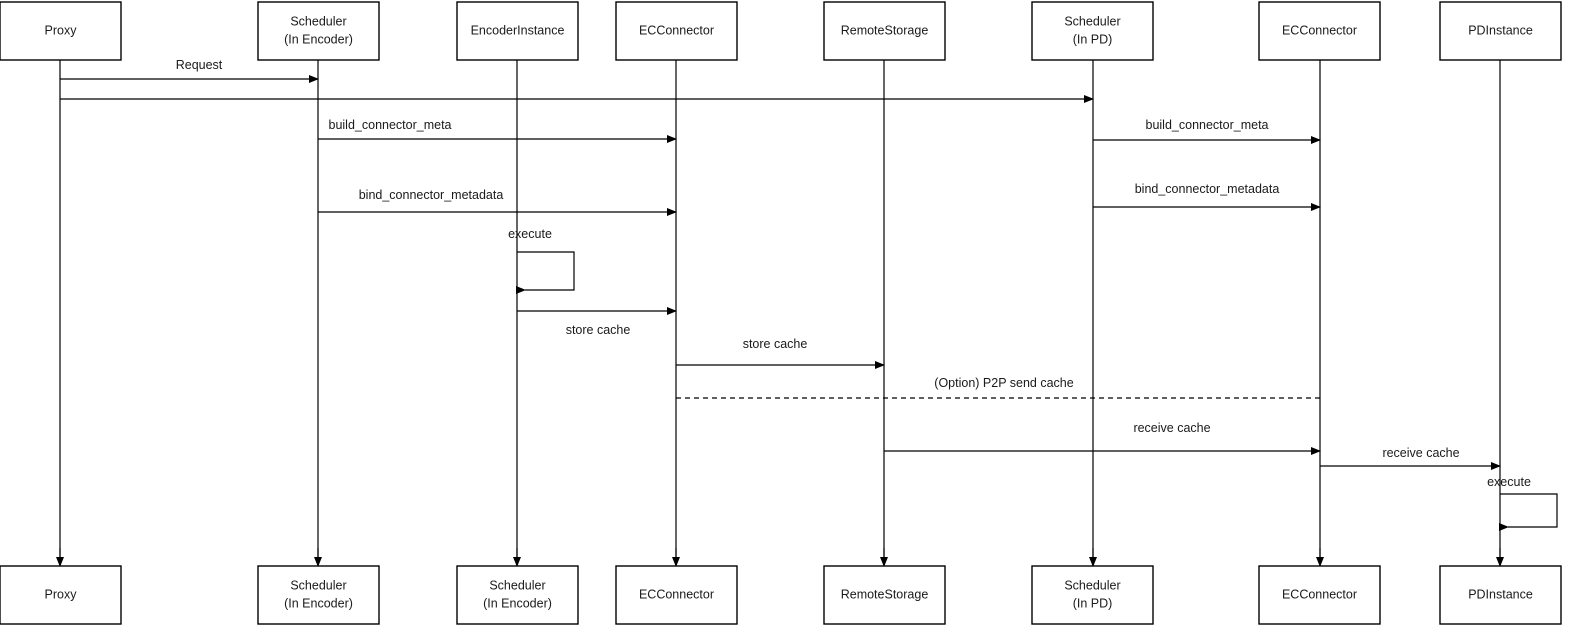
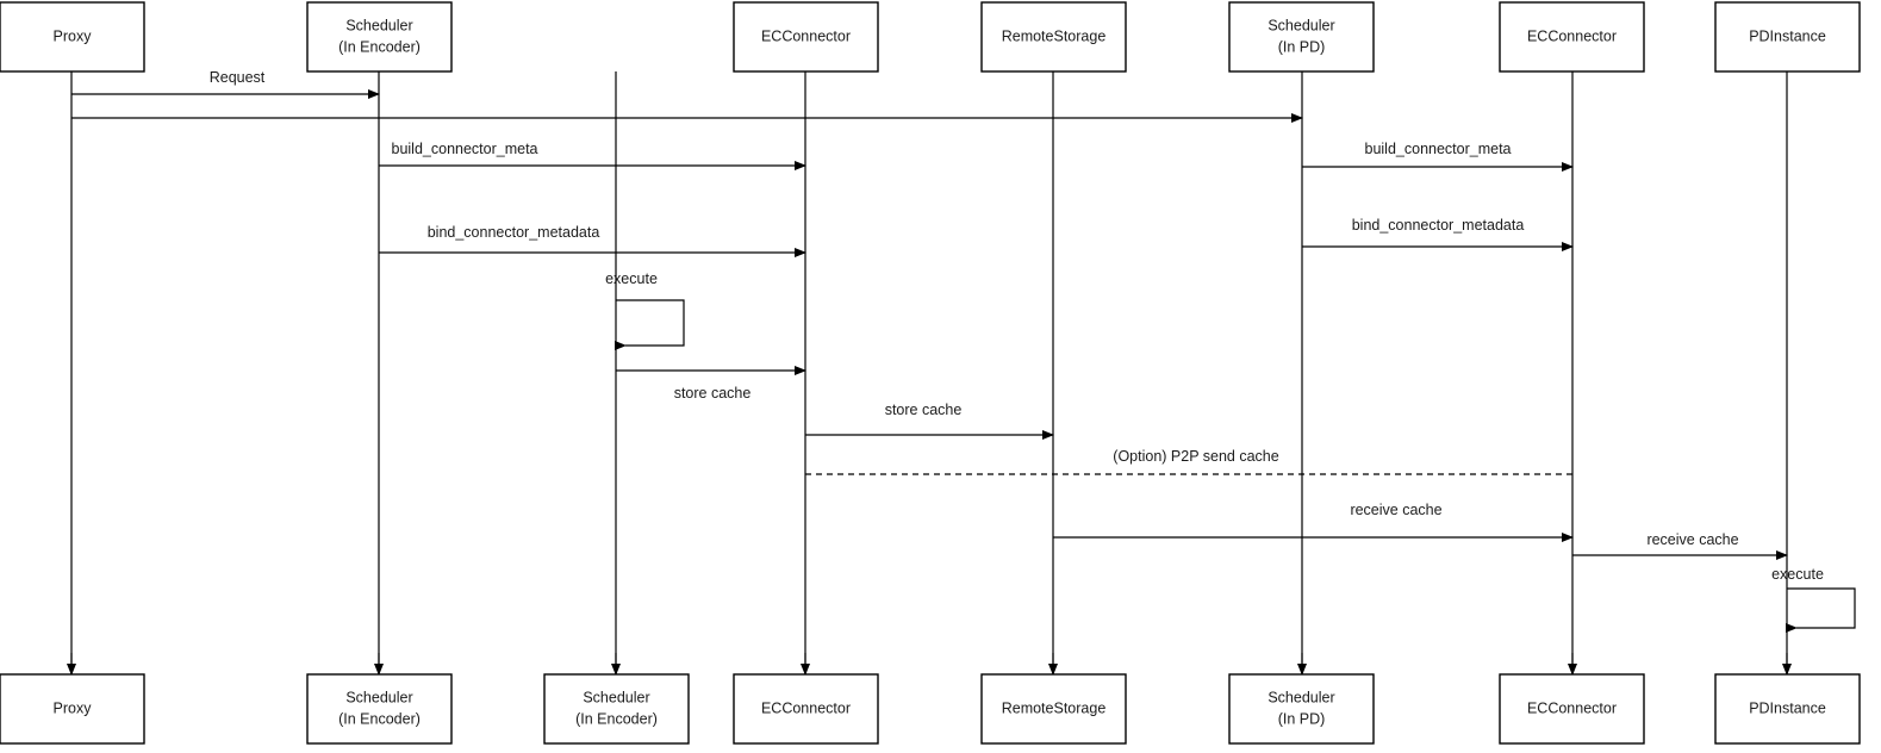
  Request
  build_connector_meta
  build_connector_meta
  bind_connector_metadata
  bind_connector_metadata
  store cache
  store cache
  (Option) P2P send cache
  receive cache
  receive cache
  execute
  execute
  Proxy
  Scheduler
  (In Encoder)
- EncoderInstance
  ECConnector
  RemoteStorage
  Scheduler
  (In PD)
  ECConnector
  PDInstance
  Proxy
  Scheduler
  (In Encoder)
  Scheduler
  (In Encoder)
  ECConnector
  RemoteStorage
  Scheduler
  (In PD)
  ECConnector
  PDInstance
